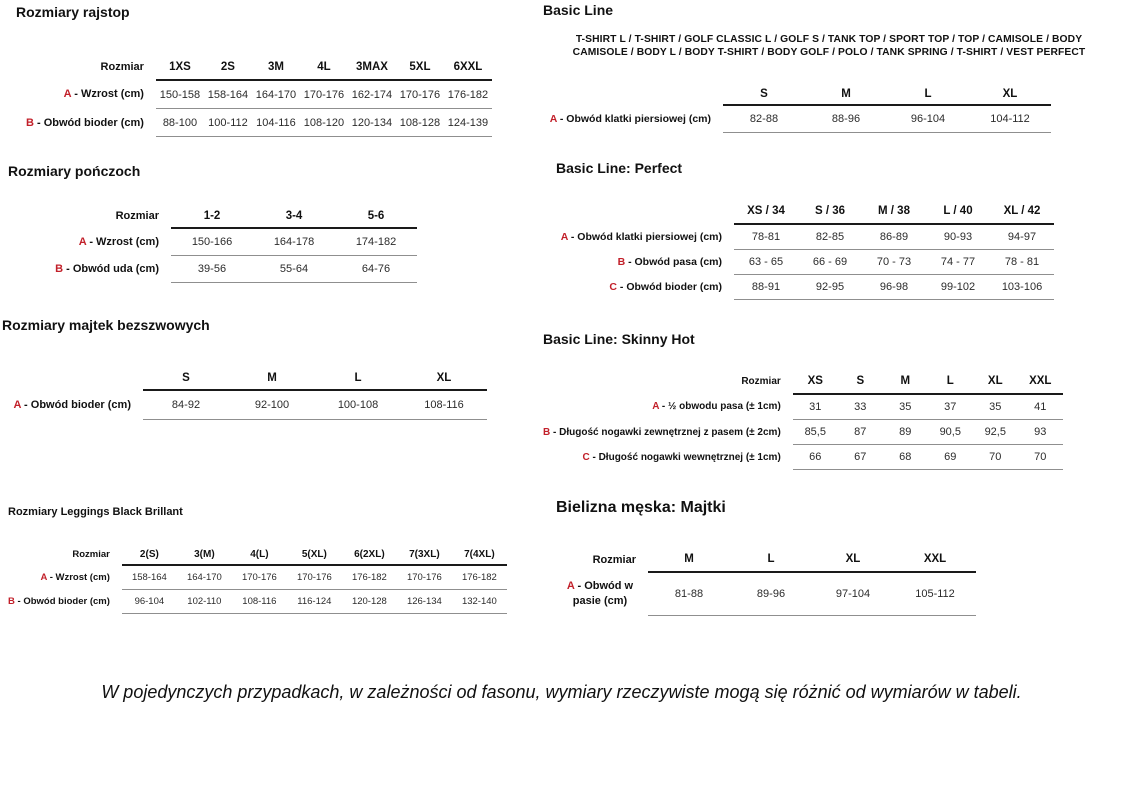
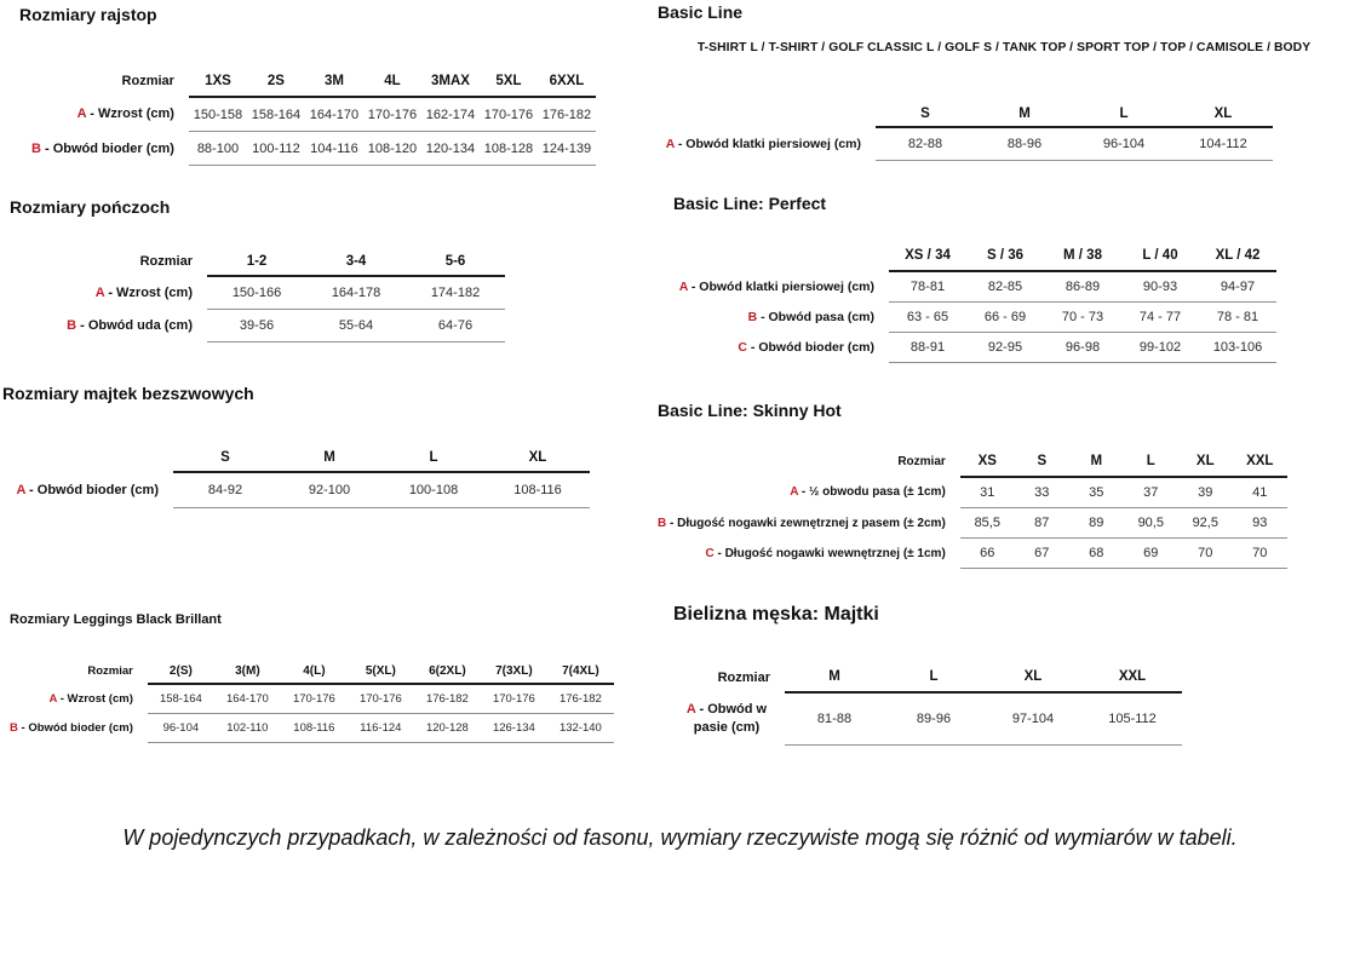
  Rozmiary rajstop
  Rozmiar	1XS	2S	3M	4L	3MAX	5XL	6XXL
  A - Wzrost (cm)	150-158	158-164	164-170	170-176	162-174	170-176	176-182
  B - Obwód bioder (cm)	88-100	100-112	104-116	108-120	120-134	108-128	124-139
  Rozmiary pończoch
  Rozmiar	1-2	3-4	5-6
  A - Wzrost (cm)	150-166	164-178	174-182
  B - Obwód uda (cm)	39-56	55-64	64-76
  Rozmiary majtek bezszwowych
  	S	M	L	XL
  A - Obwód bioder (cm)	84-92	92-100	100-108	108-116
  Rozmiary Leggings Black Brillant
  Rozmiar	2(S)	3(M)	4(L)	5(XL)	6(2XL)	7(3XL)	7(4XL)
  A - Wzrost (cm)	158-164	164-170	170-176	170-176	176-182	170-176	176-182
  B - Obwód bioder (cm)	96-104	102-110	108-116	116-124	120-128	126-134	132-140
  Basic Line
  T-SHIRT L / T-SHIRT / GOLF CLASSIC L / GOLF S / TANK TOP / SPORT TOP / TOP / CAMISOLE / BODY
- CAMISOLE / BODY L / BODY T-SHIRT / BODY GOLF / POLO / TANK SPRING / T-SHIRT / VEST PERFECT
  	S	M	L	XL
  A - Obwód klatki piersiowej (cm)	82-88	88-96	96-104	104-112
  Basic Line: Perfect
  	XS / 34	S / 36	M / 38	L / 40	XL / 42
  A - Obwód klatki piersiowej (cm)	78-81	82-85	86-89	90-93	94-97
  B - Obwód pasa (cm)	63 - 65	66 - 69	70 - 73	74 - 77	78 - 81
  C - Obwód bioder (cm)	88-91	92-95	96-98	99-102	103-106
  Basic Line: Skinny Hot
  Rozmiar	XS	S	M	L	XL	XXL
- A - ½ obwodu pasa (± 1cm)	31	33	35	37	35	41
+ A - ½ obwodu pasa (± 1cm)	31	33	35	37	39	41
  B - Długość nogawki zewnętrznej z pasem (± 2cm)	85,5	87	89	90,5	92,5	93
  C - Długość nogawki wewnętrznej (± 1cm)	66	67	68	69	70	70
  Bielizna męska: Majtki
  Rozmiar	M	L	XL	XXL
  A - Obwód w pasie (cm)	81-88	89-96	97-104	105-112
  W pojedynczych przypadkach, w zależności od fasonu, wymiary rzeczywiste mogą się różnić od wymiarów w tabeli.
